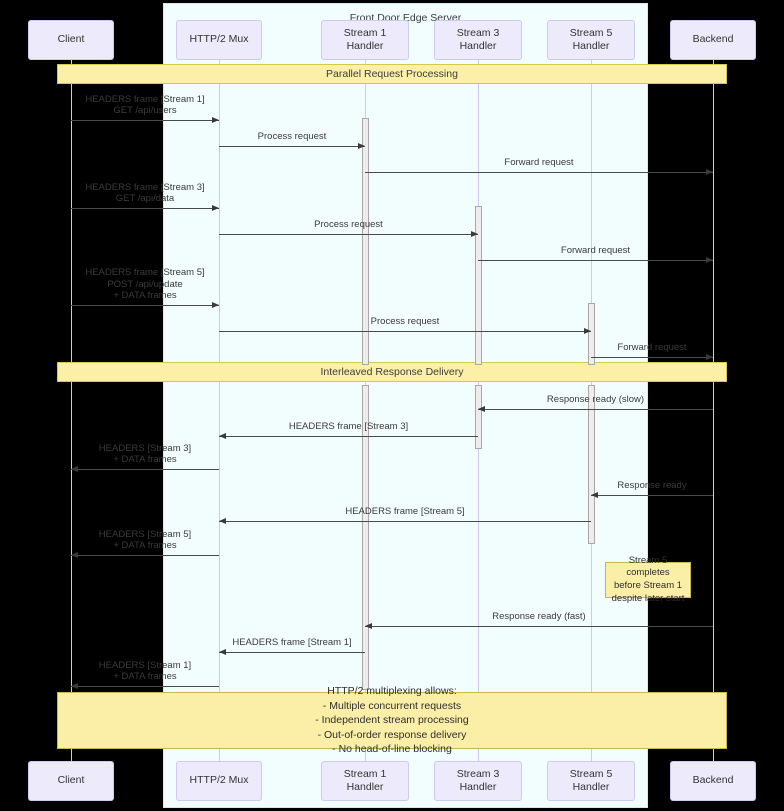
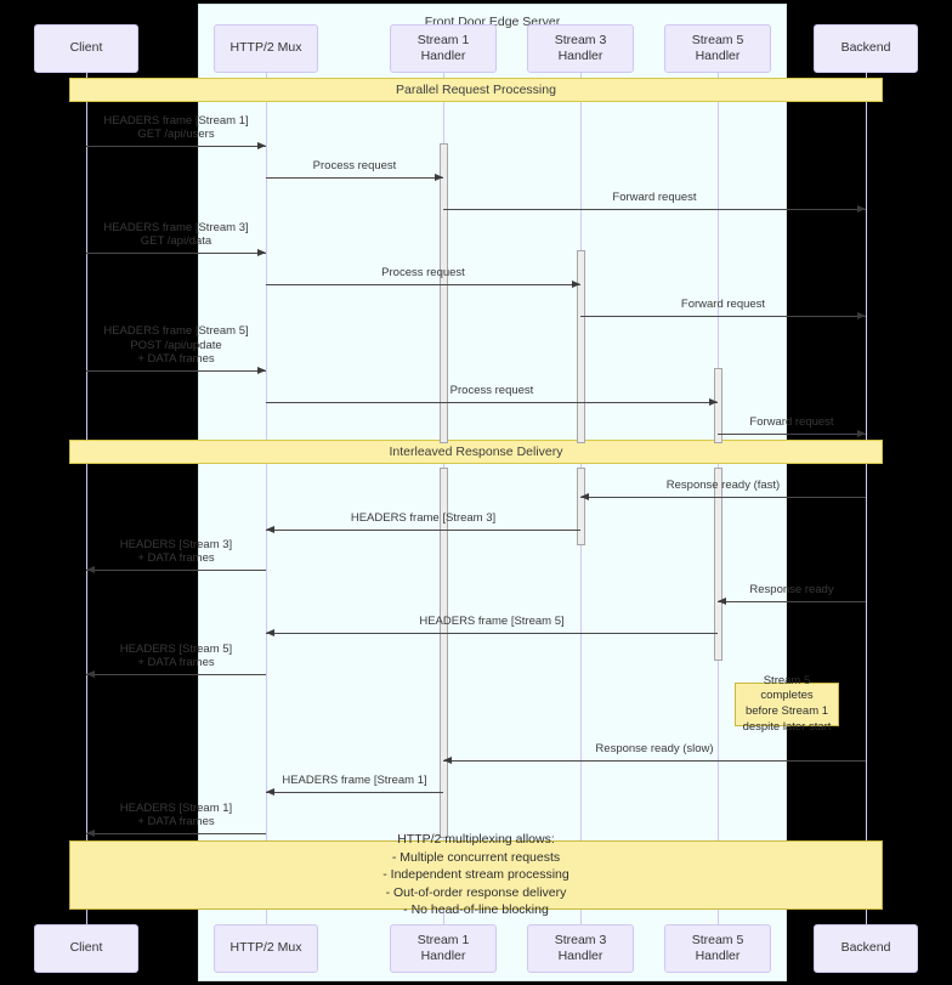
  Front Door Edge Server
  Parallel Request Processing
  Interleaved Response Delivery
  HEADERS frame [Stream 1]
  GET /api/users
  Process request
  Forward request
  HEADERS frame [Stream 3]
  GET /api/data
  Process request
  Forward request
  HEADERS frame [Stream 5]
  POST /api/update
  + DATA frames
  Process request
  Forward request
- Response ready (slow)
+ Response ready (fast)
  HEADERS frame [Stream 3]
  HEADERS [Stream 3]
  + DATA frames
  Response ready
  HEADERS frame [Stream 5]
  HEADERS [Stream 5]
  + DATA frames
- Response ready (fast)
+ Response ready (slow)
  HEADERS frame [Stream 1]
  HEADERS [Stream 1]
  + DATA frames
  Stream 5 completes
  before Stream 1
  despite later start
  HTTP/2 multiplexing allows:
  - Multiple concurrent requests
  - Independent stream processing
  - Out-of-order response delivery
  - No head-of-line blocking
  Client
  HTTP/2 Mux
  Stream 1
  Handler
  Stream 3
  Handler
  Stream 5
  Handler
  Backend
  Client
  HTTP/2 Mux
  Stream 1
  Handler
  Stream 3
  Handler
  Stream 5
  Handler
  Backend
